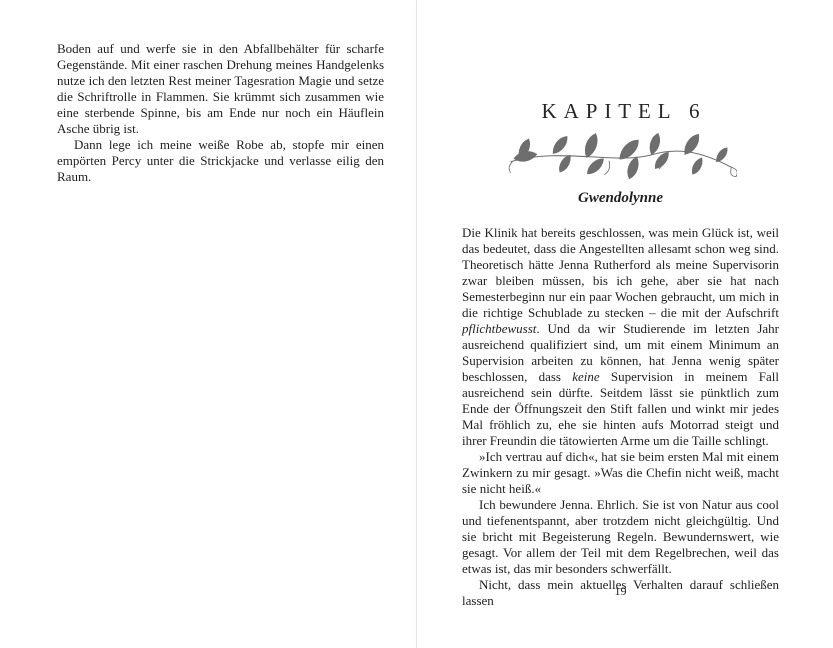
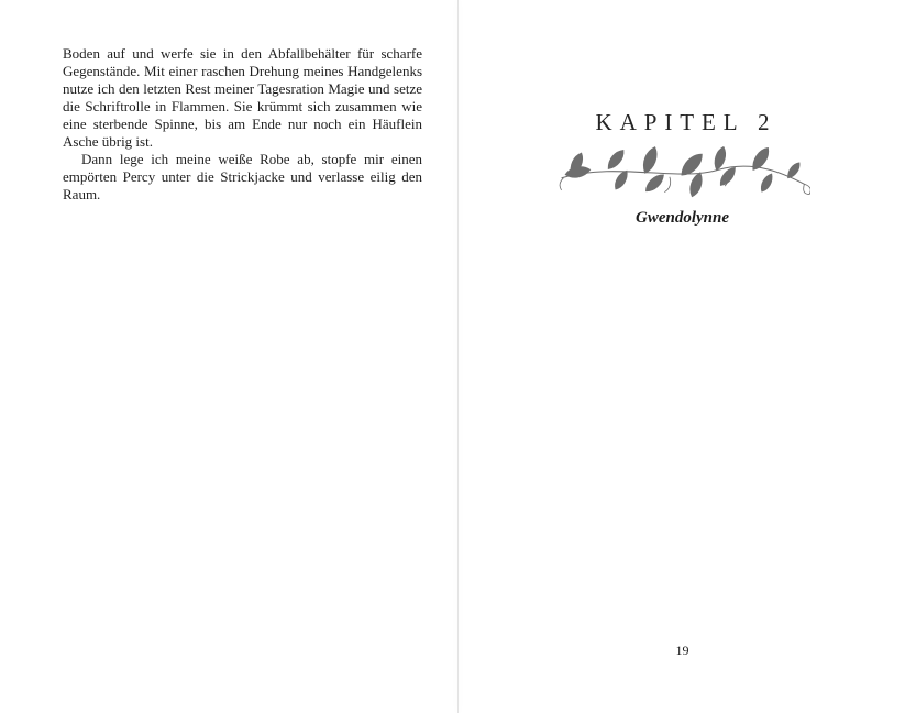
  Boden auf und werfe sie in den Abfallbehälter für scharfe Gegenstände. Mit einer raschen Drehung meines Handgelenks nutze ich den letzten Rest meiner Tagesration Magie und setze die Schriftrolle in Flammen. Sie krümmt sich zusammen wie eine sterbende Spinne, bis am Ende nur noch ein Häuflein Asche übrig ist.
  Dann lege ich meine weiße Robe ab, stopfe mir einen empörten Percy unter die Strickjacke und verlasse eilig den Raum.
- KAPITEL 6
+ KAPITEL 2
  Gwendolynne
- Die Klinik hat bereits geschlossen, was mein Glück ist, weil das bedeutet, dass die Angestellten allesamt schon weg sind. Theoretisch hätte Jenna Rutherford als meine Supervisorin zwar bleiben müssen, bis ich gehe, aber sie hat nach Semesterbeginn nur ein paar Wochen gebraucht, um mich in die richtige Schublade zu stecken – die mit der Aufschrift pflichtbewusst. Und da wir Studierende im letzten Jahr ausreichend qualifiziert sind, um mit einem Minimum an Supervision arbeiten zu können, hat Jenna wenig später beschlossen, dass keine Supervision in meinem Fall ausreichend sein dürfte. Seitdem lässt sie pünktlich zum Ende der Öffnungszeit den Stift fallen und winkt mir jedes Mal fröhlich zu, ehe sie hinten aufs Motorrad steigt und ihrer Freundin die tätowierten Arme um die Taille schlingt.
- »Ich vertrau auf dich«, hat sie beim ersten Mal mit einem Zwinkern zu mir gesagt. »Was die Chefin nicht weiß, macht sie nicht heiß.«
- Ich bewundere Jenna. Ehrlich. Sie ist von Natur aus cool und tiefenentspannt, aber trotzdem nicht gleichgültig. Und sie bricht mit Begeisterung Regeln. Bewundernswert, wie gesagt. Vor allem der Teil mit dem Regelbrechen, weil das etwas ist, das mir besonders schwerfällt.
- Nicht, dass mein aktuelles Verhalten darauf schließen lassen
  19
